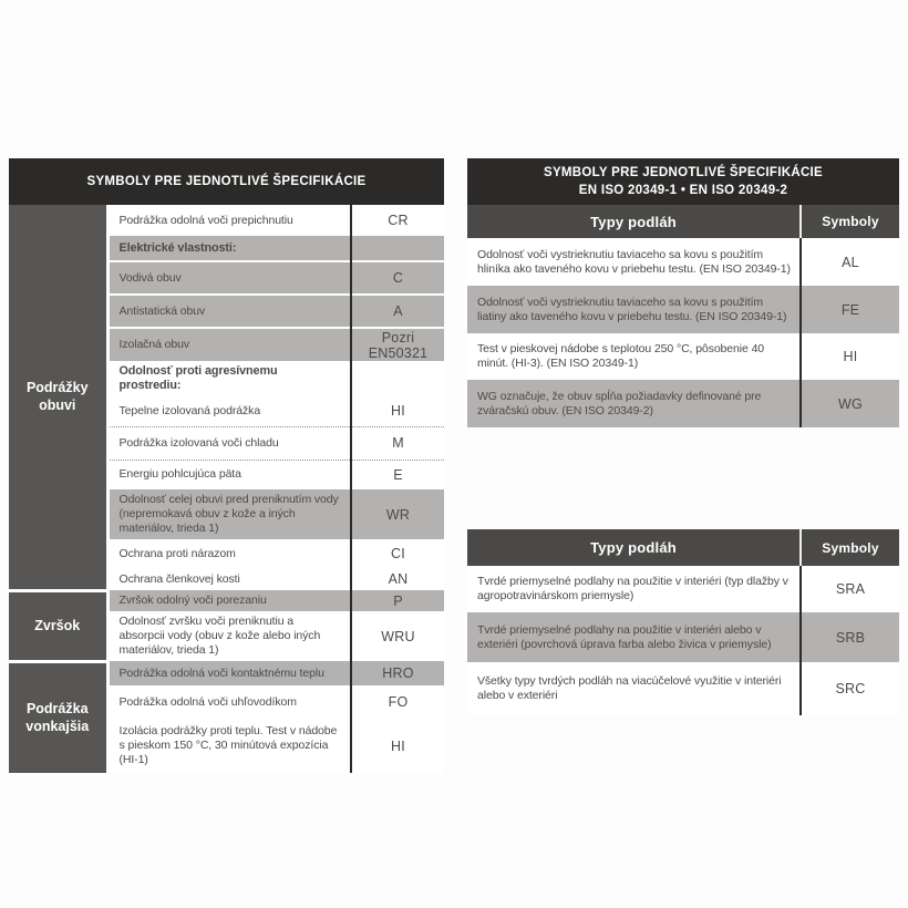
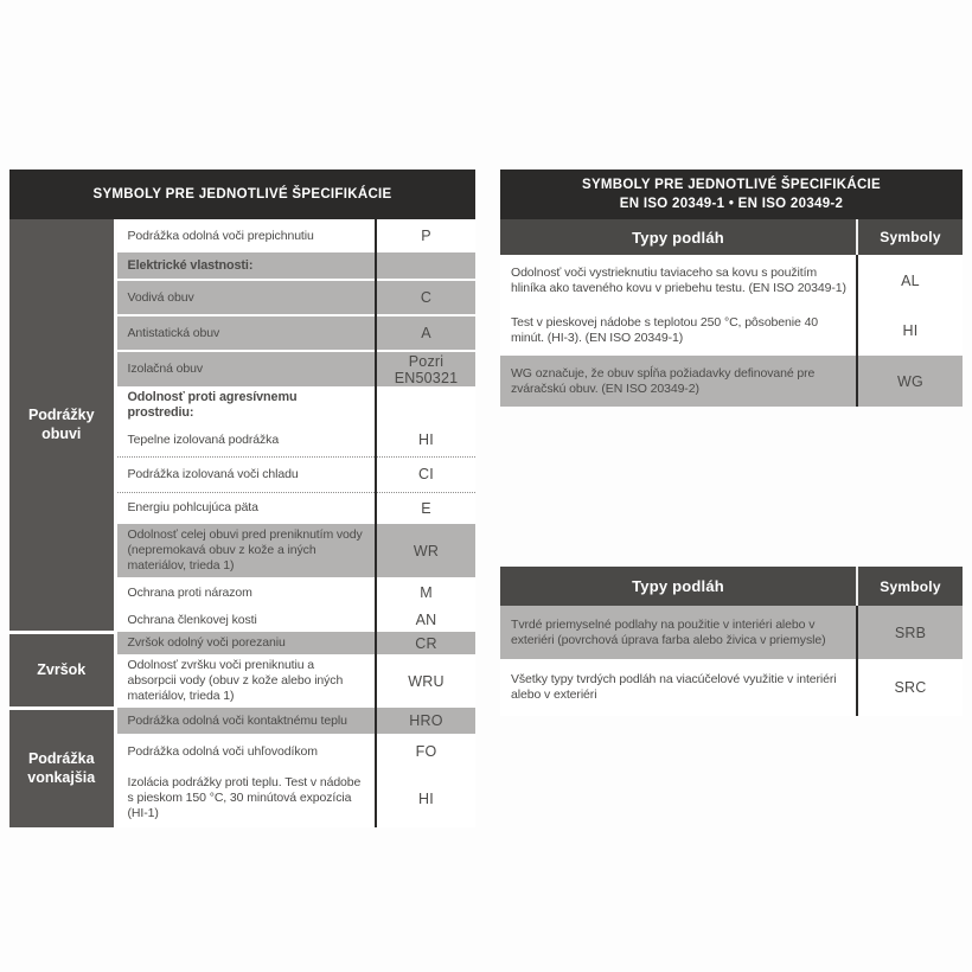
  SYMBOLY PRE JEDNOTLIVÉ ŠPECIFIKÁCIE
- Podrážky obuvi	Podrážka odolná voči prepichnutiu	CR
+ Podrážky obuvi	Podrážka odolná voči prepichnutiu	P
  Elektrické vlastnosti:
  Vodivá obuv	C
  Antistatická obuv	A
  Izolačná obuv	Pozri EN50321
  Odolnosť proti agresívnemu prostrediu:
  Tepelne izolovaná podrážka	HI
- Podrážka izolovaná voči chladu	M
+ Podrážka izolovaná voči chladu	CI
  Energiu pohlcujúca päta	E
  Odolnosť celej obuvi pred preniknutím vody (nepremokavá obuv z kože a iných materiálov, trieda 1)	WR
- Ochrana proti nárazom	CI
+ Ochrana proti nárazom	M
  Ochrana členkovej kosti	AN
- Zvršok	Zvršok odolný voči porezaniu	P
+ Zvršok	Zvršok odolný voči porezaniu	CR
  Odolnosť zvršku voči preniknutiu a absorpcii vody (obuv z kože alebo iných materiálov, trieda 1)	WRU
  Podrážka vonkajšia	Podrážka odolná voči kontaktnému teplu	HRO
  Podrážka odolná voči uhľovodíkom	FO
  Izolácia podrážky proti teplu. Test v nádobe s pieskom 150 °C, 30 minútová expozícia (HI-1)	HI
  SYMBOLY PRE JEDNOTLIVÉ ŠPECIFIKÁCIE
  EN ISO 20349-1 • EN ISO 20349-2
  Typy podláh	Symboly
  Odolnosť voči vystrieknutiu taviaceho sa kovu s použitím hliníka ako taveného kovu v priebehu testu. (EN ISO 20349-1)	AL
- Odolnosť voči vystrieknutiu taviaceho sa kovu s použitím liatiny ako taveného kovu v priebehu testu. (EN ISO 20349-1)	FE
  Test v pieskovej nádobe s teplotou 250 °C, pôsobenie 40 minút. (HI-3). (EN ISO 20349-1)	HI
  WG označuje, že obuv spĺňa požiadavky definované pre zváračskú obuv. (EN ISO 20349-2)	WG
  Typy podláh	Symboly
- Tvrdé priemyselné podlahy na použitie v interiéri (typ dlažby v agropotravinárskom priemysle)	SRA
  Tvrdé priemyselné podlahy na použitie v interiéri alebo v exteriéri (povrchová úprava farba alebo živica v priemysle)	SRB
  Všetky typy tvrdých podláh na viacúčelové využitie v interiéri alebo v exteriéri	SRC
